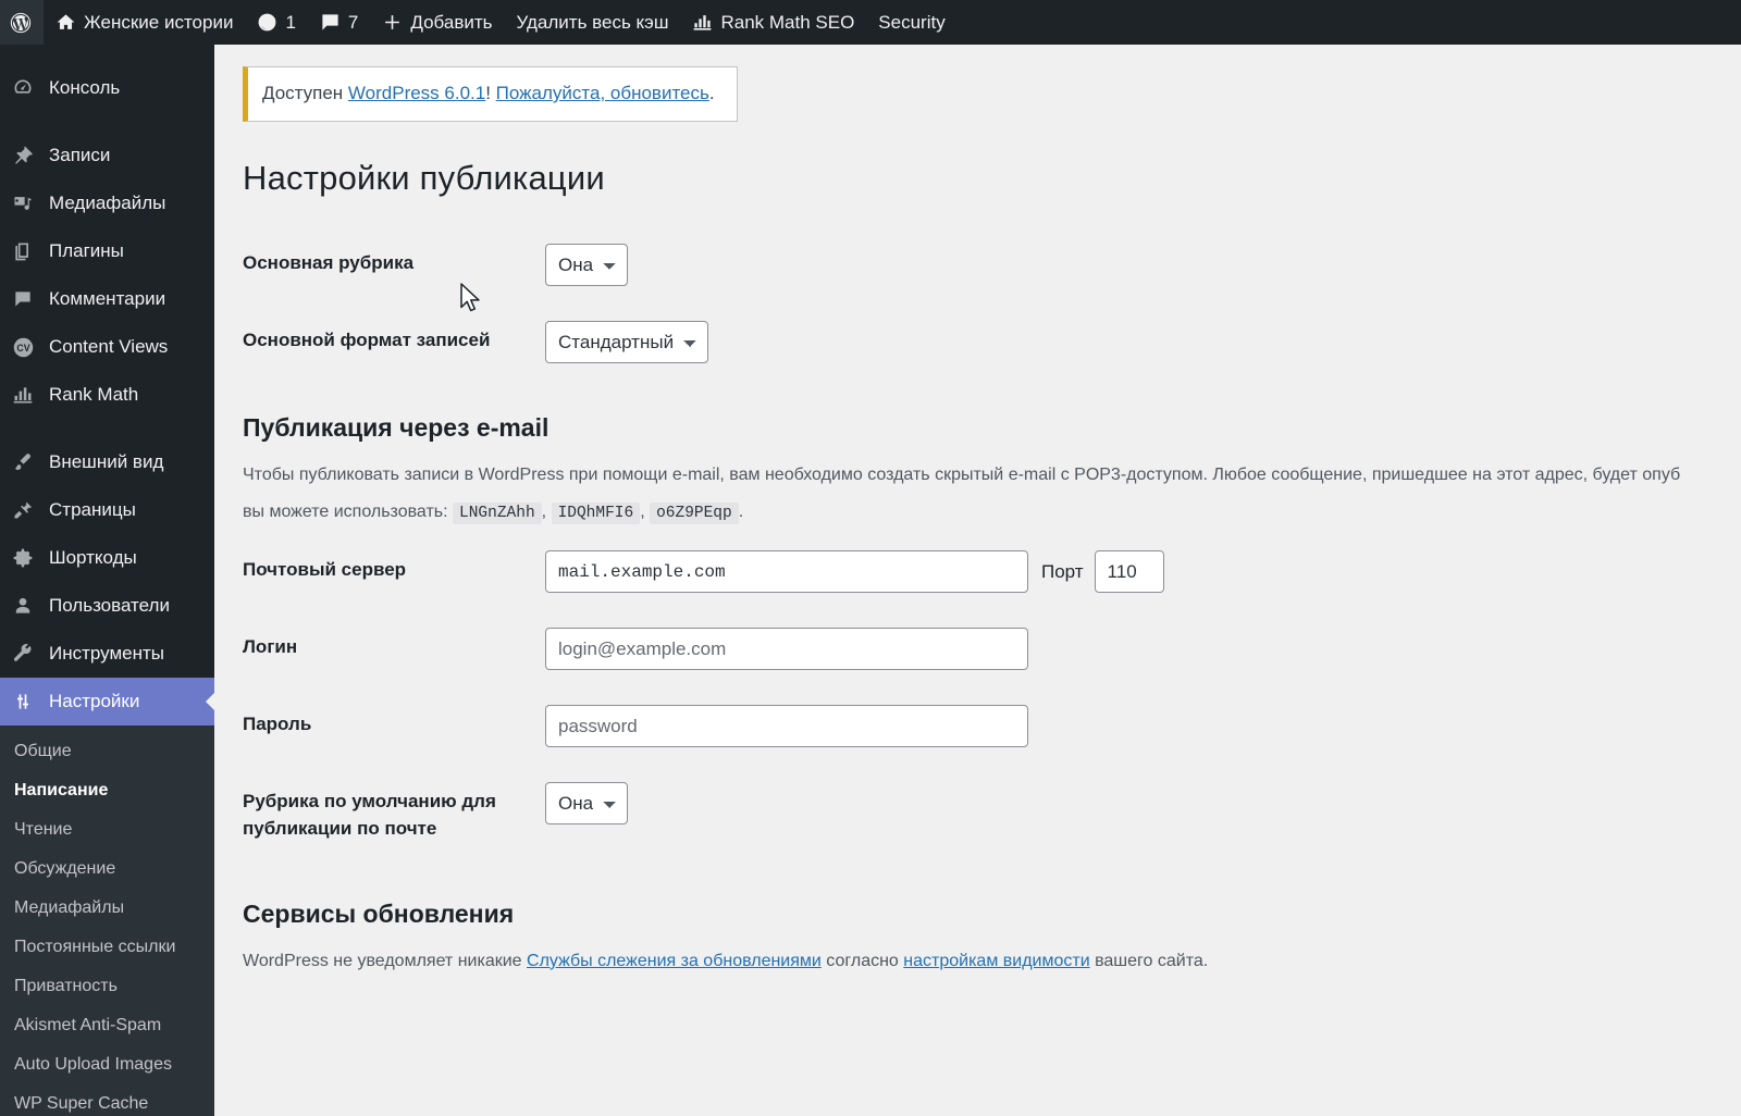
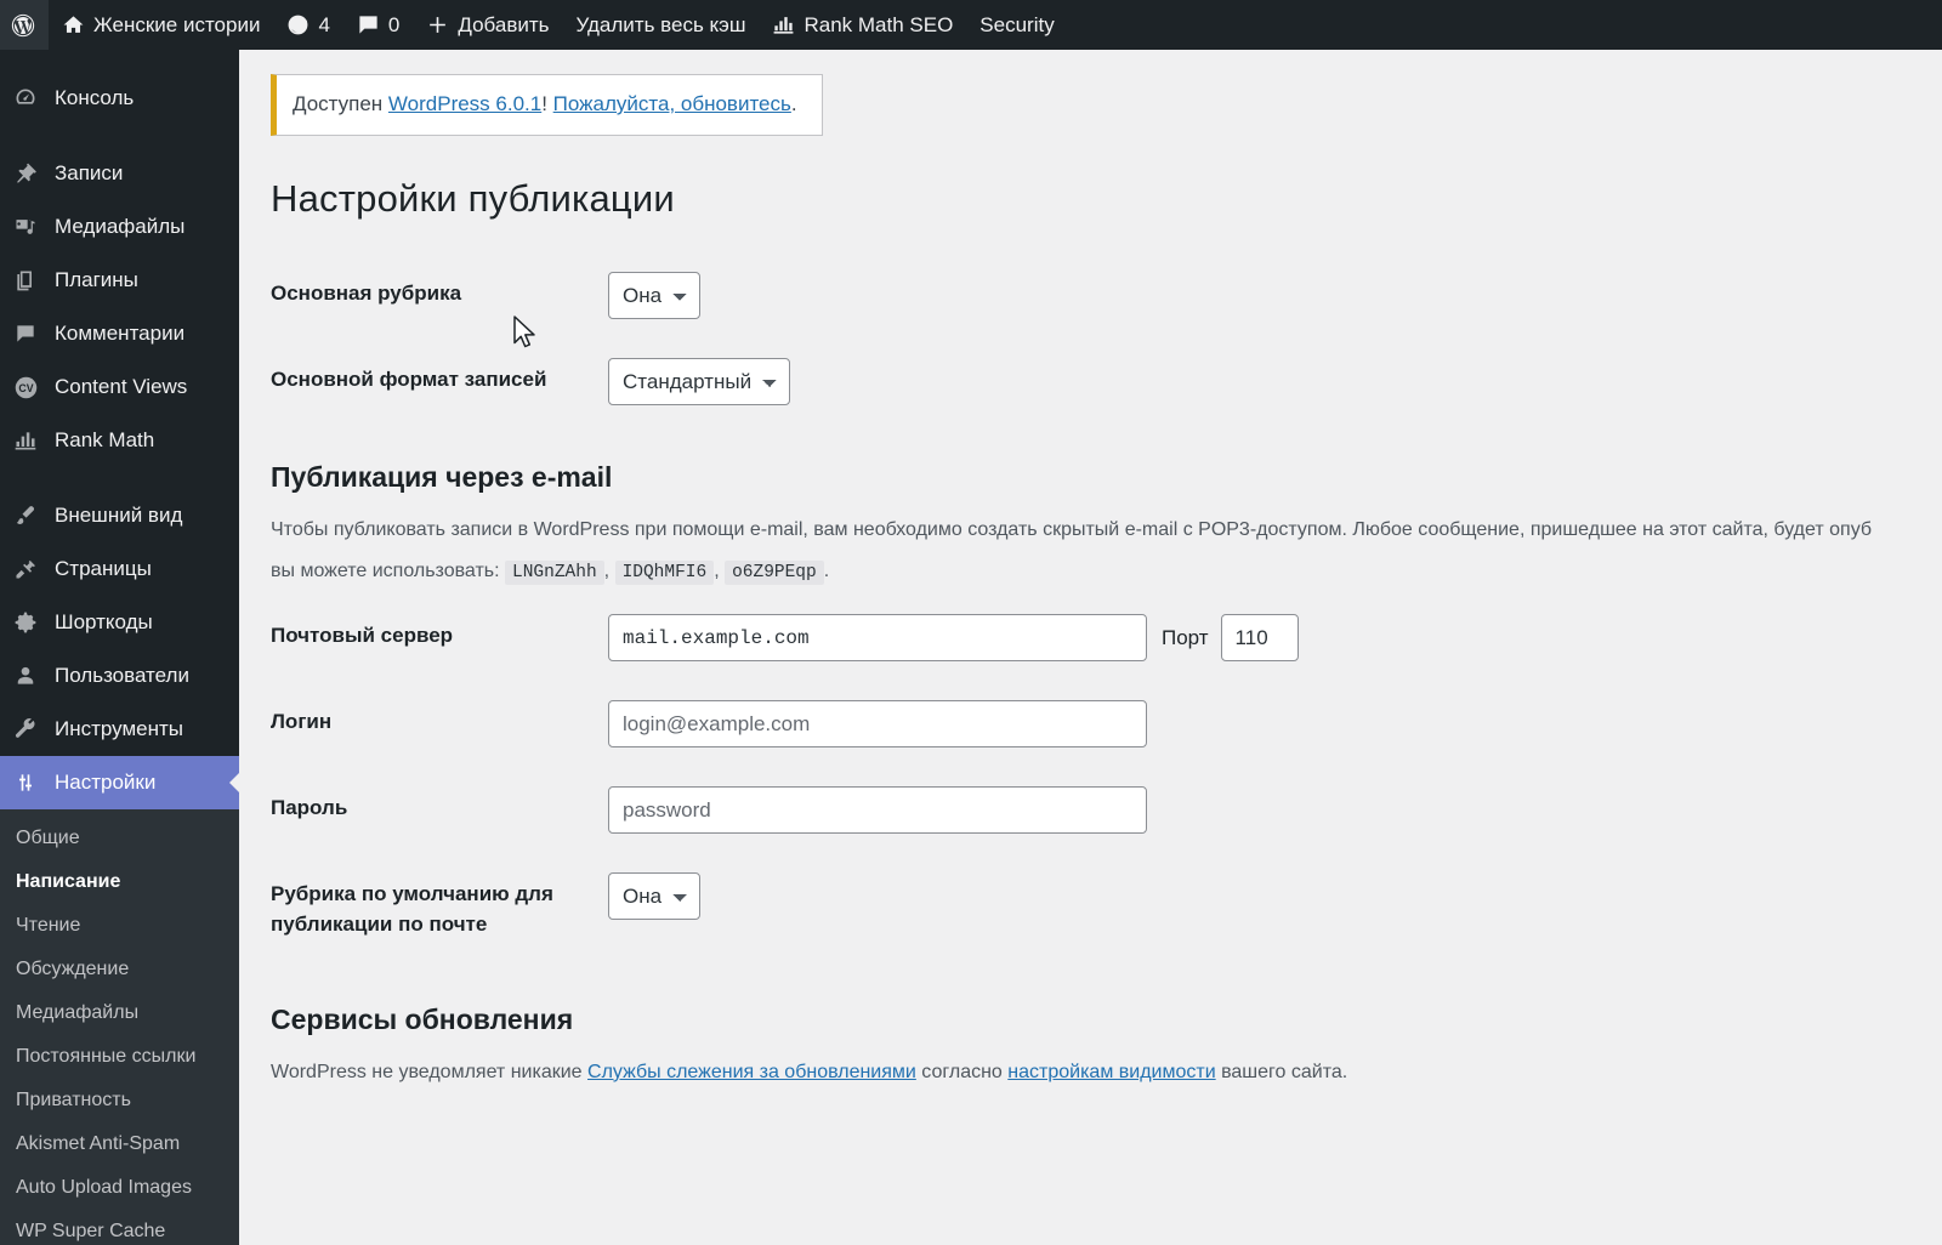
  Женские истории
- 1
+ 4
- 7
+ 0
  Добавить
  Удалить весь кэш
  Rank Math SEO
  Security
  Консоль
  Записи
  Медиафайлы
  Плагины
  Комментарии
  CV
  Content Views
  Rank Math
  Внешний вид
  Страницы
  Шорткоды
  Пользователи
  Инструменты
  Настройки
  Общие
  Написание
  Чтение
  Обсуждение
  Медиафайлы
  Постоянные ссылки
  Приватность
  Akismet Anti-Spam
  Auto Upload Images
  WP Super Cache
  Доступен WordPress 6.0.1! Пожалуйста, обновитесь.
  Настройки публикации
  Основная рубрика	Она
  Основной формат записей	Стандартный
  Публикация через e-mail
- Чтобы публиковать записи в WordPress при помощи e-mail, вам необходимо создать скрытый e-mail с POP3-доступом. Любое сообщение, пришедшее на этот адрес, будет опуб
+ Чтобы публиковать записи в WordPress при помощи e-mail, вам необходимо создать скрытый e-mail с POP3-доступом. Любое сообщение, пришедшее на этот сайта, будет опуб
  вы можете использовать: LNGnZAhh , IDQhMFI6 , o6Z9PEqp .
  Почтовый сервер	mail.example.com Порт 110
  Логин	login@example.com
  Пароль	password
  Рубрика по умолчанию для публикации по почте	Она
  Сервисы обновления
  WordPress не уведомляет никакие Службы слежения за обновлениями согласно настройкам видимости вашего сайта.
